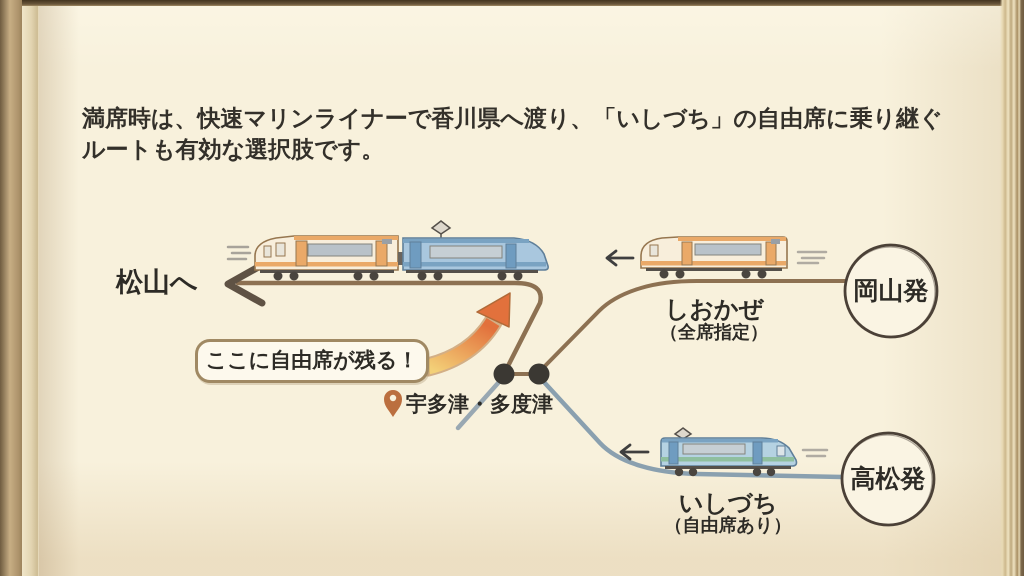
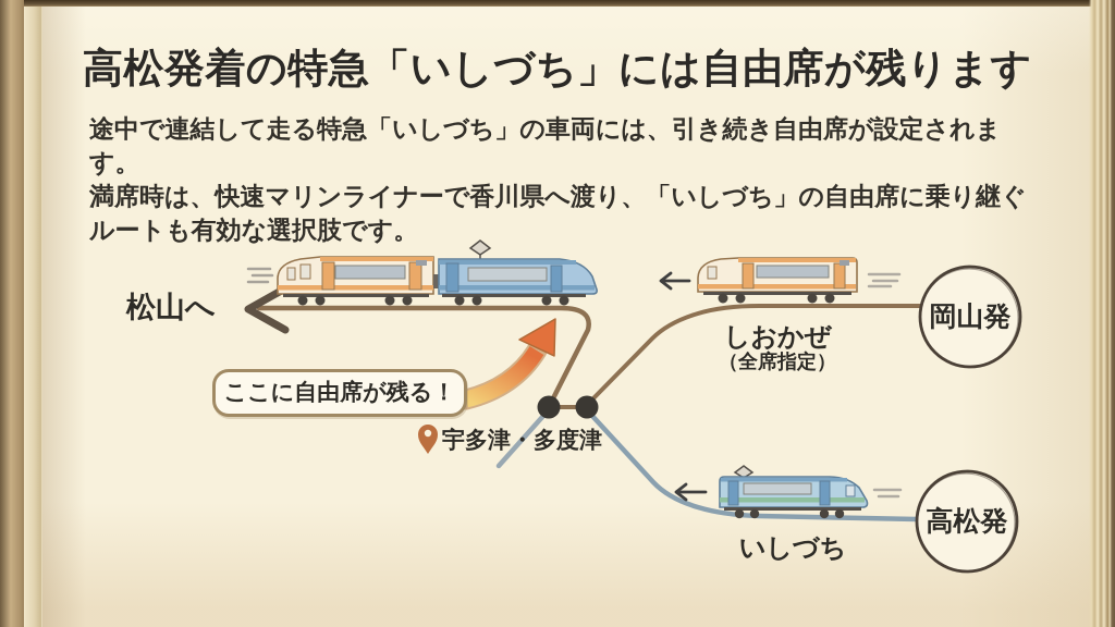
+ 高松発着の特急「いしづち」には自由席が残ります
+ 途中で連結して走る特急「いしづち」の車両には、引き続き自由席が設定されます。
  満席時は、快速マリンライナーで香川県へ渡り、「いしづち」の自由席に乗り継ぐ
  ルートも有効な選択肢です。
  松山へ
  ここに自由席が残る！
  宇多津・多度津
  しおかぜ
  （全席指定）
  岡山発
  いしづち
- （自由席あり）
  高松発
